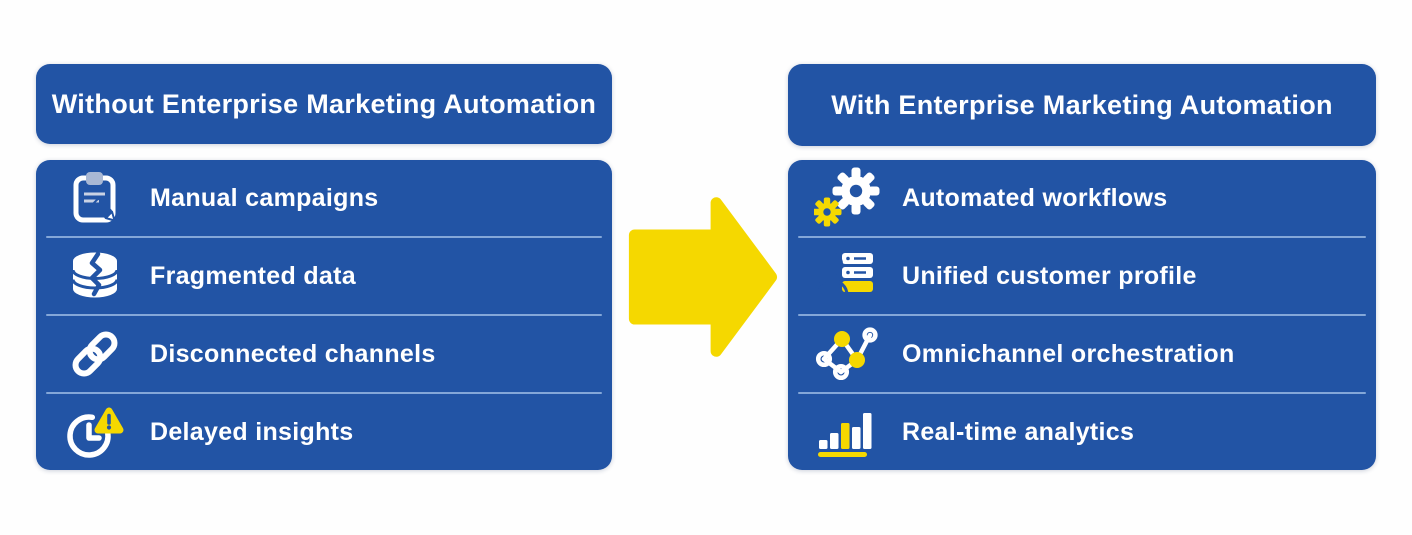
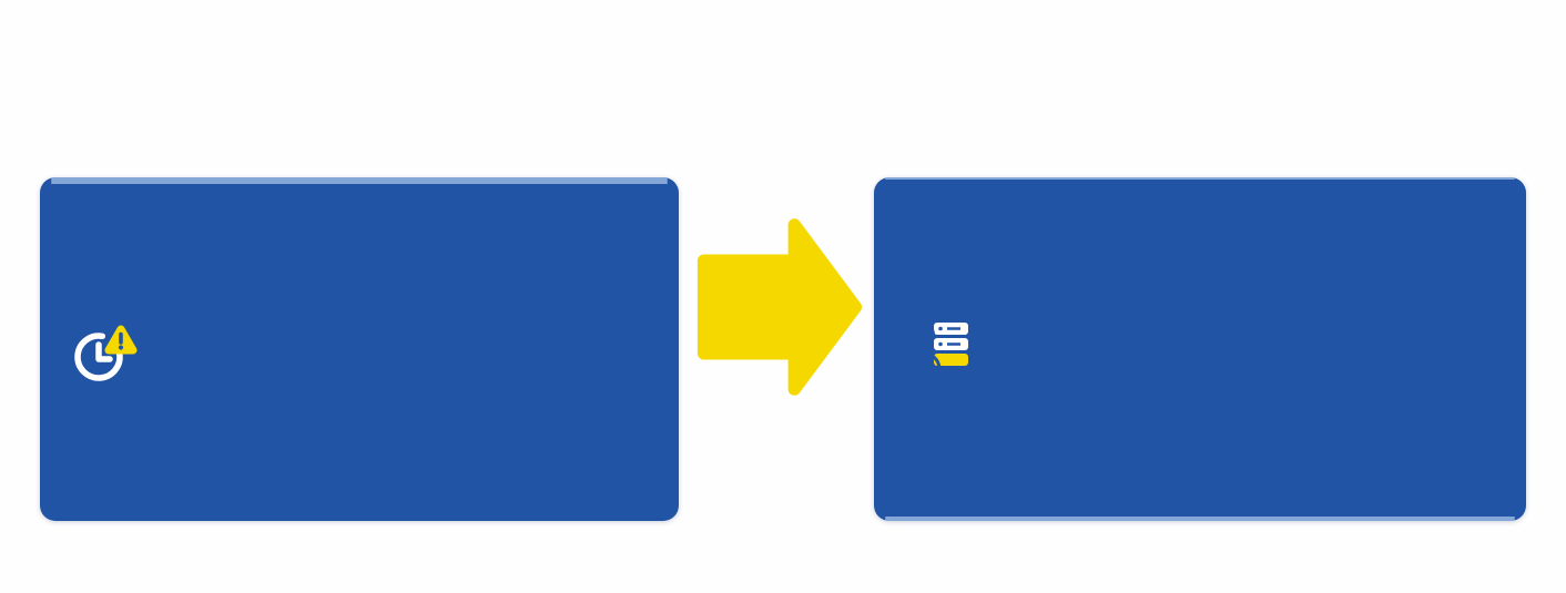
- Without Enterprise Marketing Automation
- Manual campaigns
- Fragmented data
- Disconnected channels
- Delayed insights
- With Enterprise Marketing Automation
- Automated workflows
- Unified customer profile
- Omnichannel orchestration
- Real-time analytics
